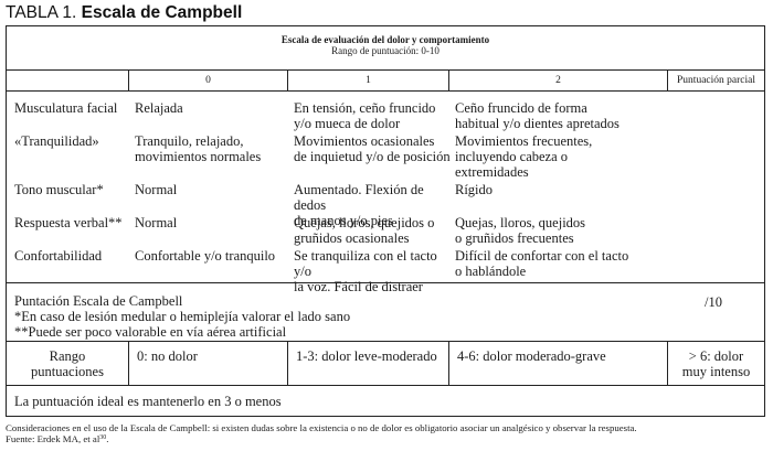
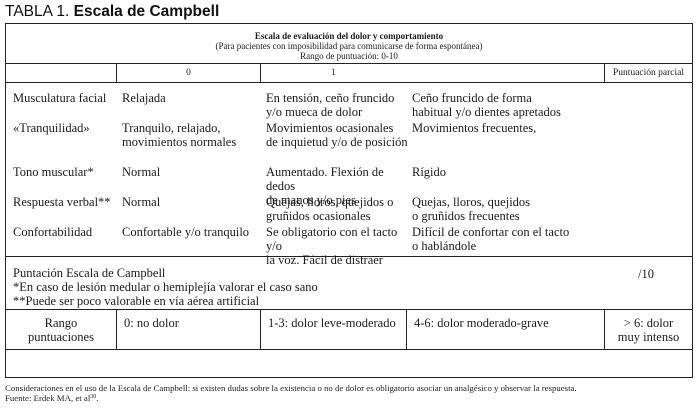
  TABLA 1. Escala de Campbell
  Escala de evaluación del dolor y comportamiento
+ (Para pacientes con imposibilidad para comunicarse de forma espontánea)
  Rango de puntuación: 0-10
  0
  1
- 2
  Puntuación parcial
  Musculatura facial
  Relajada
  En tensión, ceño fruncido
  y/o mueca de dolor
  Ceño fruncido de forma
  habitual y/o dientes apretados
  «Tranquilidad»
  Tranquilo, relajado,
  movimientos normales
  Movimientos ocasionales
  de inquietud y/o de posición
  Movimientos frecuentes,
- incluyendo cabeza o
- extremidades
  Tono muscular*
  Normal
  Aumentado. Flexión de dedos
  de manos y/o pies
  Rígido
  Respuesta verbal**
  Normal
  Quejas, lloros, quejidos o
  gruñidos ocasionales
  Quejas, lloros, quejidos
  o gruñidos frecuentes
  Confortabilidad
  Confortable y/o tranquilo
- Se tranquiliza con el tacto y/o
+ Se obligatorio con el tacto y/o
  la voz. Fácil de distraer
  Difícil de confortar con el tacto
  o hablándole
  Puntación Escala de Campbell
  /10
- *En caso de lesión medular o hemiplejía valorar el lado sano
+ *En caso de lesión medular o hemiplejía valorar el caso sano
  **Puede ser poco valorable en vía aérea artificial
  Rango
  puntuaciones
  0: no dolor
  1-3: dolor leve-moderado
  4-6: dolor moderado-grave
  > 6: dolor
  muy intenso
- La puntuación ideal es mantenerlo en 3 o menos
  Consideraciones en el uso de la Escala de Campbell: si existen dudas sobre la existencia o no de dolor es obligatorio asociar un analgésico y observar la respuesta.
  Fuente: Erdek MA, et al .
